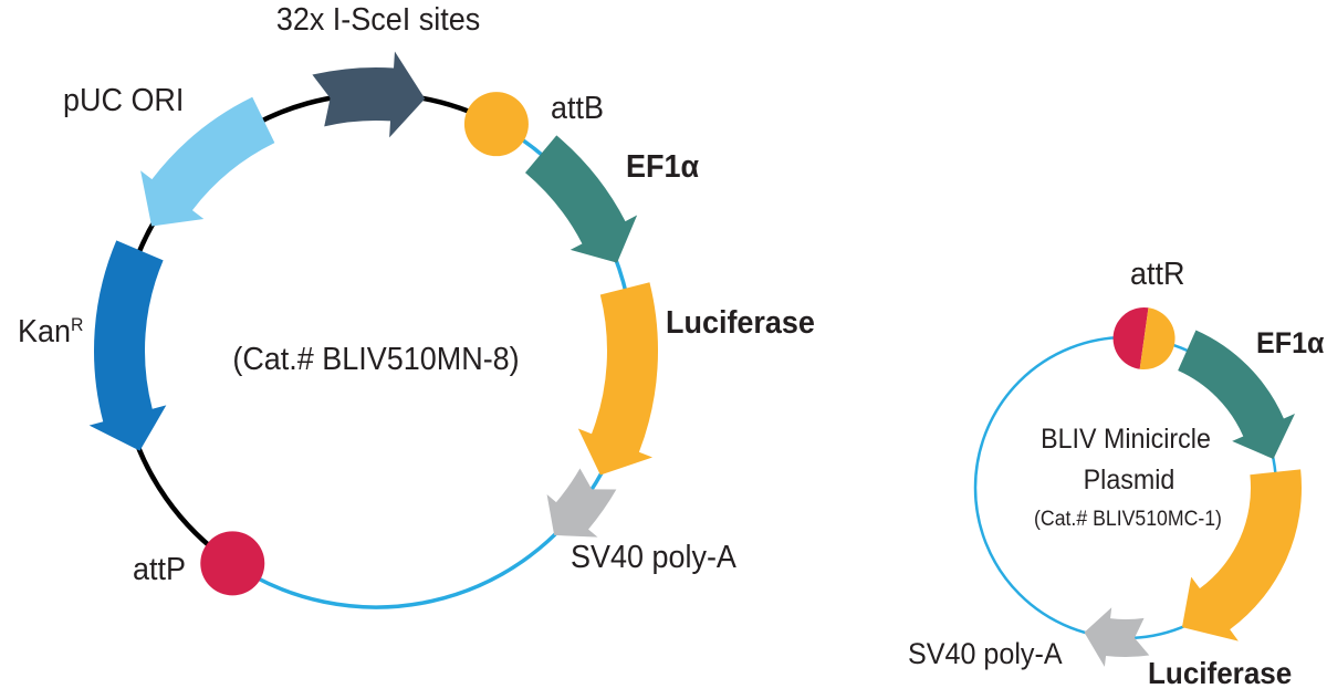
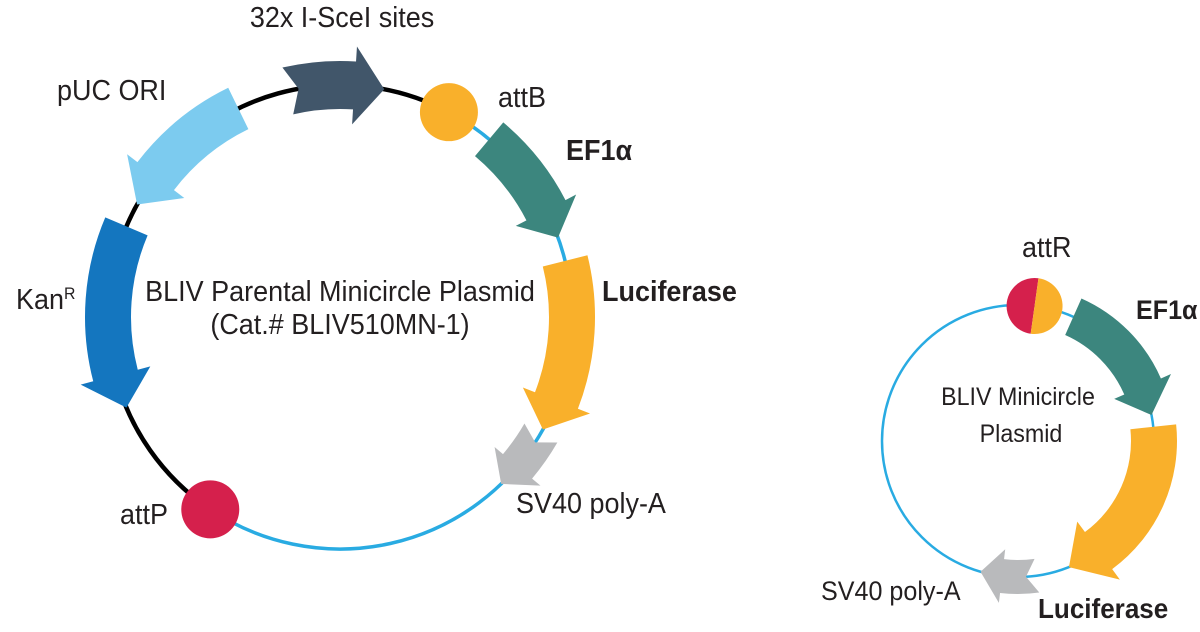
  32x I-SceI sites
  pUC ORI
  KanR
  attP
  attB
  EF1α
  Luciferase
  SV40 poly-A
+ BLIV Parental Minicircle Plasmid
- (Cat.# BLIV510MN-8)
+ (Cat.# BLIV510MN-1)
  attR
  EF1α
  BLIV Minicircle
  Plasmid
- (Cat.# BLIV510MC-1)
  SV40 poly-A
  Luciferase
